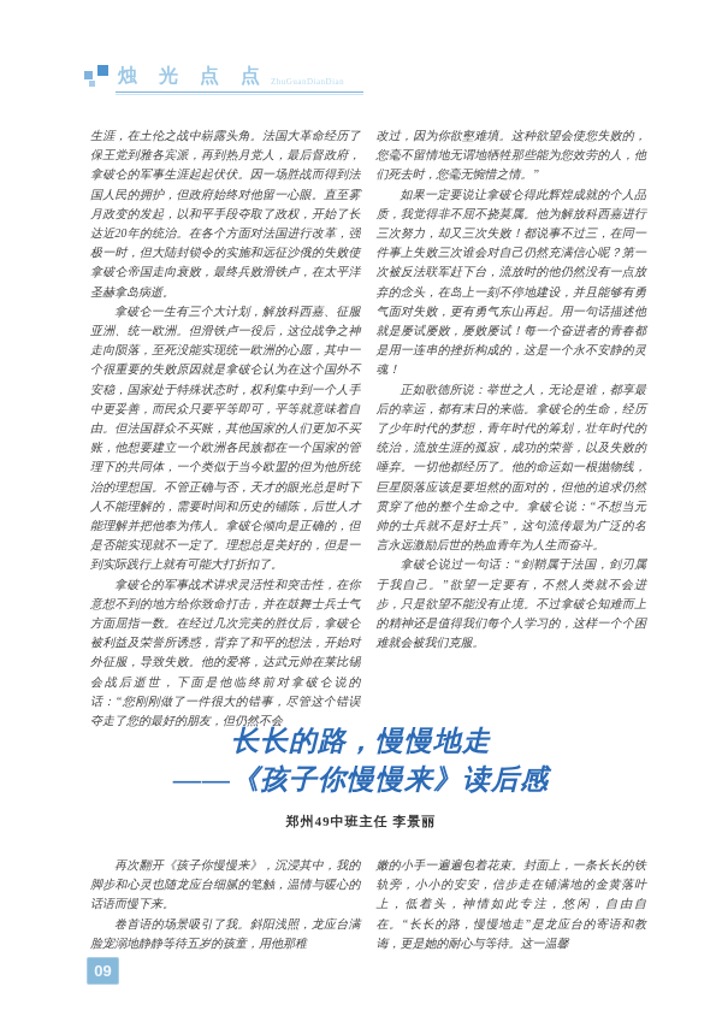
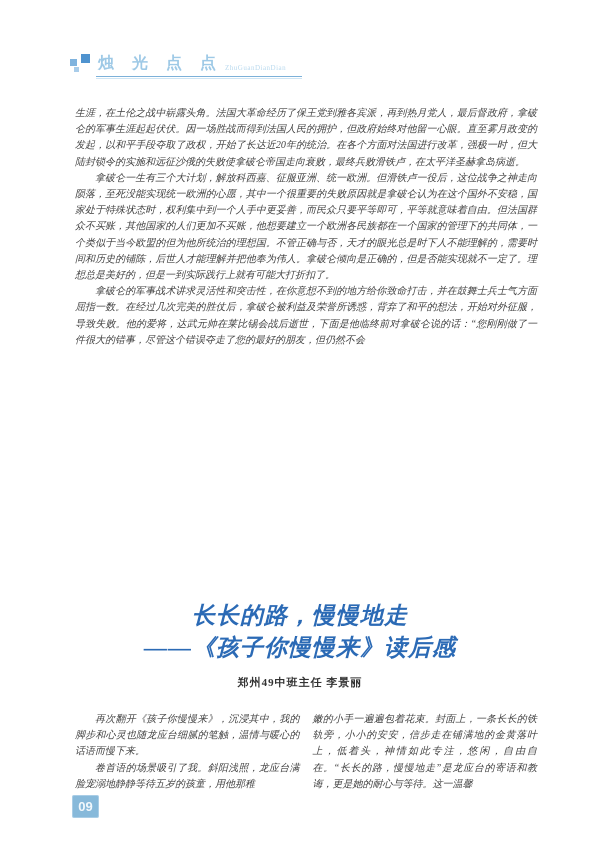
  烛 光 点 点
  ZhuGuanDianDian
  生涯，在土伦之战中崭露头角。法国大革命经历了保王党到雅各宾派，再到热月党人，最后督政府，拿破仑的军事生涯起起伏伏。因一场胜战而得到法国人民的拥护，但政府始终对他留一心眼。直至雾月政变的发起，以和平手段夺取了政权，开始了长达近20年的统治。在各个方面对法国进行改革，强极一时，但大陆封锁令的实施和远征沙俄的失败使拿破仑帝国走向衰败，最终兵败滑铁卢，在太平洋圣赫拿岛病逝。
  拿破仑一生有三个大计划，解放科西嘉、征服亚洲、统一欧洲。但滑铁卢一役后，这位战争之神走向陨落，至死没能实现统一欧洲的心愿，其中一个很重要的失败原因就是拿破仑认为在这个国外不安稳，国家处于特殊状态时，权利集中到一个人手中更妥善，而民众只要平等即可，平等就意味着自由。但法国群众不买账，其他国家的人们更加不买账，他想要建立一个欧洲各民族都在一个国家的管理下的共同体，一个类似于当今欧盟的但为他所统治的理想国。不管正确与否，天才的眼光总是时下人不能理解的，需要时间和历史的铺陈，后世人才能理解并把他奉为伟人。拿破仑倾向是正确的，但是否能实现就不一定了。理想总是美好的，但是一到实际践行上就有可能大打折扣了。
  拿破仑的军事战术讲求灵活性和突击性，在你意想不到的地方给你致命打击，并在鼓舞士兵士气方面屈指一数。在经过几次完美的胜仗后，拿破仑被利益及荣誉所诱惑，背弃了和平的想法，开始对外征服，导致失败。他的爱将，达武元帅在莱比锡会战后逝世，下面是他临终前对拿破仑说的话：“您刚刚做了一件很大的错事，尽管这个错误夺走了您的最好的朋友，但仍然不会
- 改过，因为你欲壑难填。这种欲望会使您失败的，您毫不留情地无谓地牺牲那些能为您效劳的人，他们死去时，您毫无惋惜之情。”
- 如果一定要说让拿破仑得此辉煌成就的个人品质，我觉得非不屈不挠莫属。他为解放科西嘉进行三次努力，却又三次失败！都说事不过三，在同一件事上失败三次谁会对自己仍然充满信心呢？第一次被反法联军赶下台，流放时的他仍然没有一点放弃的念头，在岛上一刻不停地建设，并且能够有勇气面对失败，更有勇气东山再起。用一句话描述他就是屡试屡败，屡败屡试！每一个奋进者的青春都是用一连串的挫折构成的，这是一个永不安静的灵魂！
- 正如歌德所说：举世之人，无论是谁，都享最后的幸运，都有末日的来临。拿破仑的生命，经历了少年时代的梦想，青年时代的筹划，壮年时代的统治，流放生涯的孤寂，成功的荣誉，以及失败的唾弃。一切他都经历了。他的命运如一根抛物线，巨星陨落应该是要坦然的面对的，但他的追求仍然贯穿了他的整个生命之中。拿破仑说：“不想当元帅的士兵就不是好士兵”，这句流传最为广泛的名言永远激励后世的热血青年为人生而奋斗。
- 拿破仑说过一句话：“剑鞘属于法国，剑刃属于我自己。”欲望一定要有，不然人类就不会进步，只是欲望不能没有止境。不过拿破仑知难而上的精神还是值得我们每个人学习的，这样一个个困难就会被我们克服。
  长长的路，慢慢地走
  ——《孩子你慢慢来》读后感
  郑州49中班主任 李景丽
  再次翻开《孩子你慢慢来》，沉浸其中，我的脚步和心灵也随龙应台细腻的笔触，温情与暖心的话语而慢下来。
  卷首语的场景吸引了我。斜阳浅照，龙应台满脸宠溺地静静等待五岁的孩童，用他那稚
  嫩的小手一遍遍包着花束。封面上，一条长长的铁轨旁，小小的安安，信步走在铺满地的金黄落叶上，低着头，神情如此专注，悠闲，自由自在。“长长的路，慢慢地走”是龙应台的寄语和教诲，更是她的耐心与等待。这一温馨
  09
